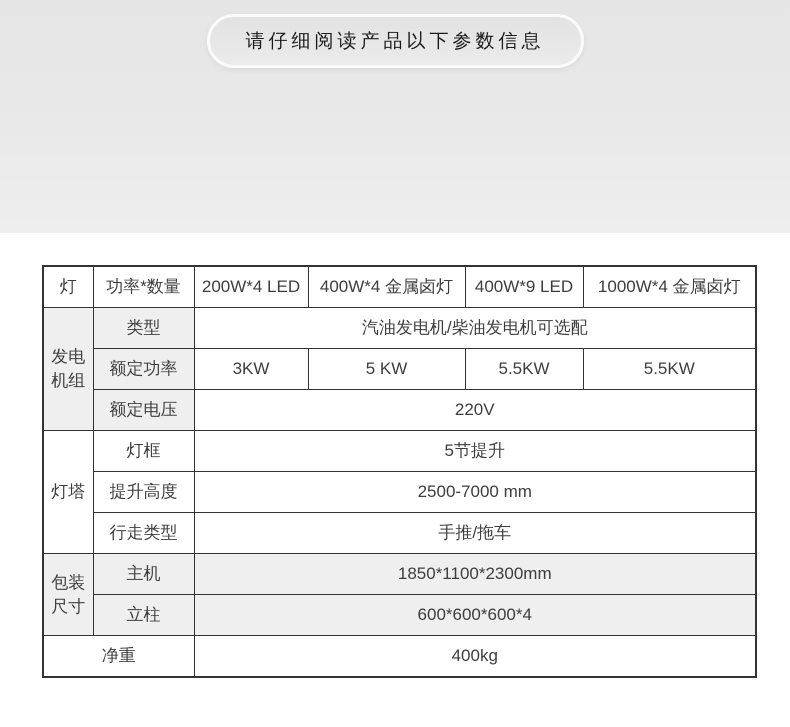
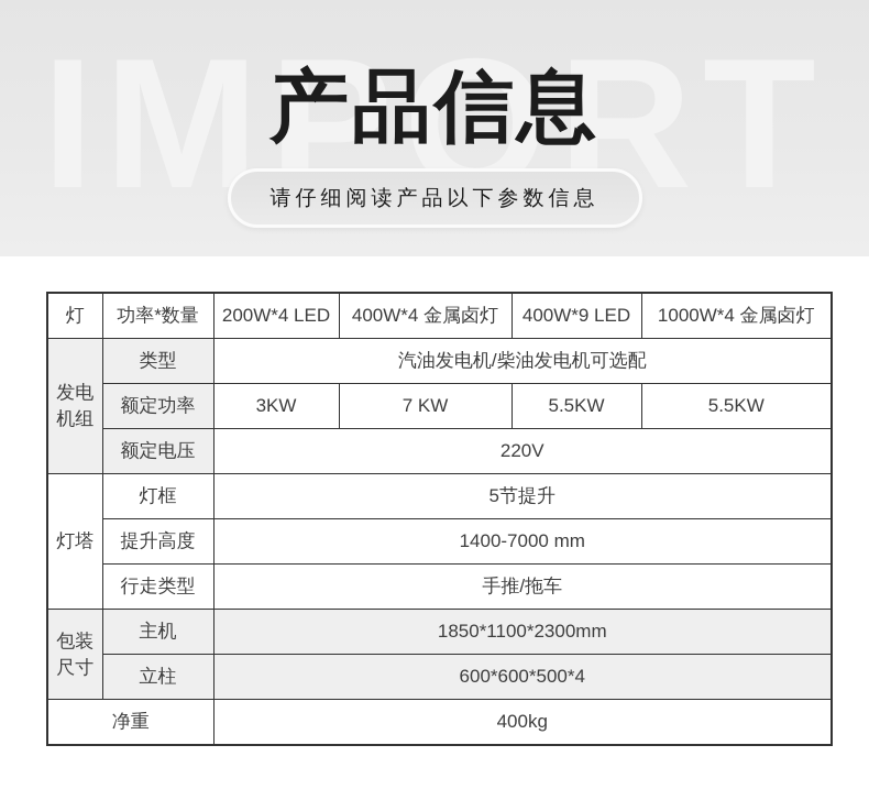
+ IMPORT
+ 产品信息
  请仔细阅读产品以下参数信息
  灯	功率*数量	200W*4 LED	400W*4 金属卤灯	400W*9 LED	1000W*4 金属卤灯
  发电机组	类型	汽油发电机/柴油发电机可选配
- 额定功率	3KW	5 KW	5.5KW	5.5KW
+ 额定功率	3KW	7 KW	5.5KW	5.5KW
  额定电压	220V
  灯塔	灯框	5节提升
- 提升高度	2500-7000 mm
+ 提升高度	1400-7000 mm
  行走类型	手推/拖车
  包装尺寸	主机	1850*1100*2300mm
- 立柱	600*600*600*4
+ 立柱	600*600*500*4
  净重	400kg
